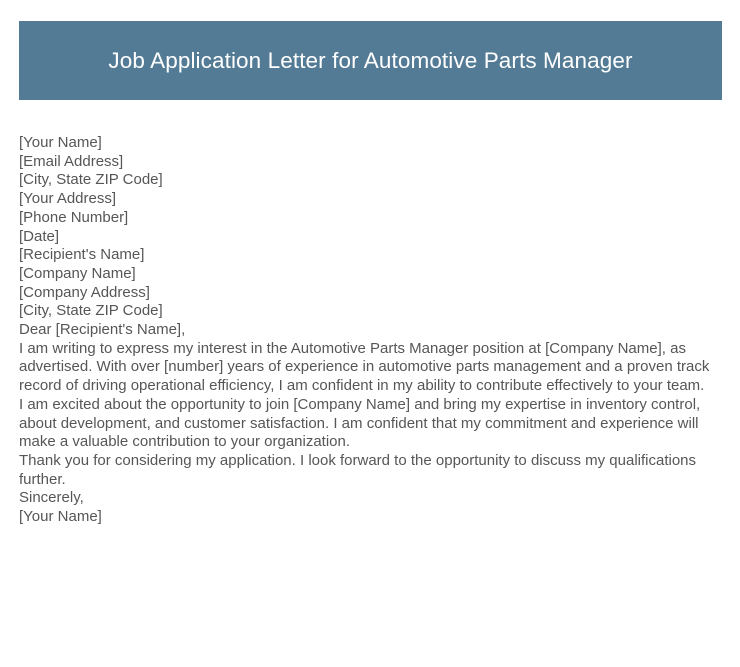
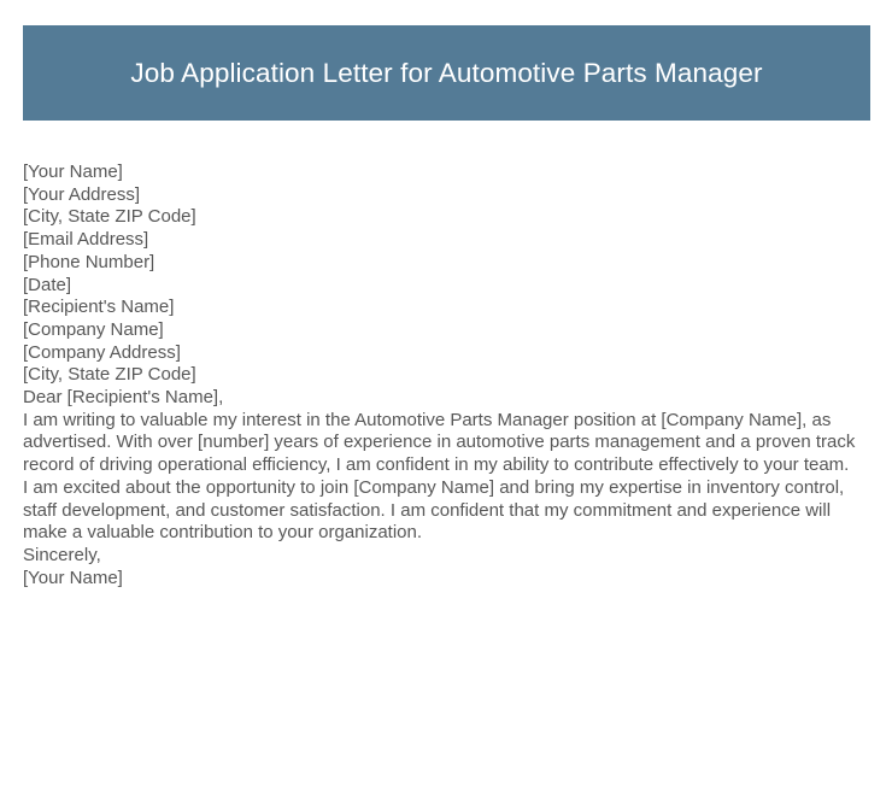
  Job Application Letter for Automotive Parts Manager
  [Your Name]
- [Email Address]
+ [Your Address]
  [City, State ZIP Code]
- [Your Address]
+ [Email Address]
  [Phone Number]
  [Date]
  [Recipient's Name]
  [Company Name]
  [Company Address]
  [City, State ZIP Code]
  Dear [Recipient's Name],
- I am writing to express my interest in the Automotive Parts Manager position at [Company Name], as advertised. With over [number] years of experience in automotive parts management and a proven track record of driving operational efficiency, I am confident in my ability to contribute effectively to your team.
+ I am writing to valuable my interest in the Automotive Parts Manager position at [Company Name], as advertised. With over [number] years of experience in automotive parts management and a proven track record of driving operational efficiency, I am confident in my ability to contribute effectively to your team.
- I am excited about the opportunity to join [Company Name] and bring my expertise in inventory control, about development, and customer satisfaction. I am confident that my commitment and experience will make a valuable contribution to your organization.
+ I am excited about the opportunity to join [Company Name] and bring my expertise in inventory control, staff development, and customer satisfaction. I am confident that my commitment and experience will make a valuable contribution to your organization.
- Thank you for considering my application. I look forward to the opportunity to discuss my qualifications further.
  Sincerely,
  [Your Name]
